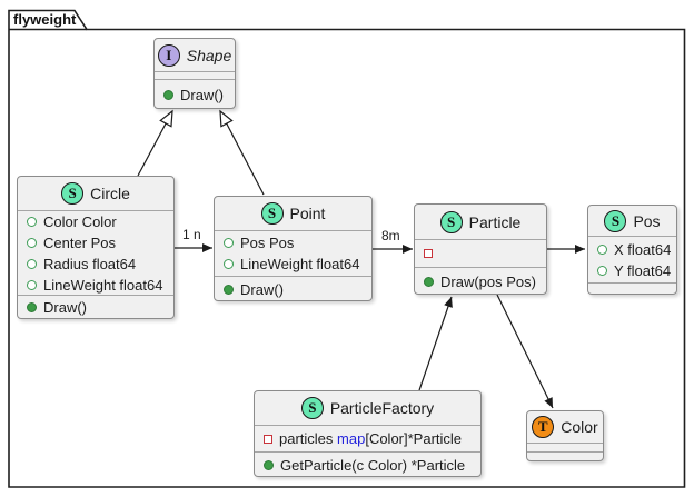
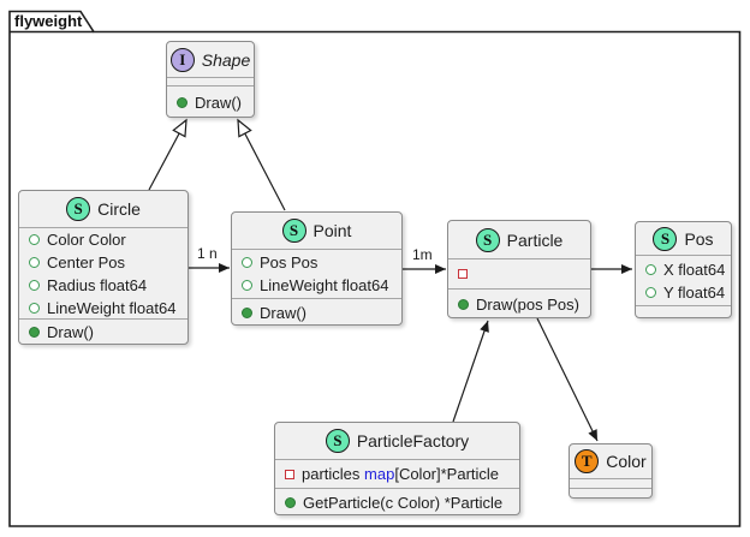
  flyweight
  I
  Shape
  Draw()
  S
  Circle
  Color Color
  Center Pos
  Radius float64
  LineWeight float64
  Draw()
  S
  Point
  Pos Pos
  LineWeight float64
  Draw()
  S
  Particle
  Draw(pos Pos)
  S
  Pos
  X float64
  Y float64
  S
  ParticleFactory
  particles map[Color]*Particle
  GetParticle(c Color) *Particle
  T
  Color
  1 n
- 8m
+ 1m
